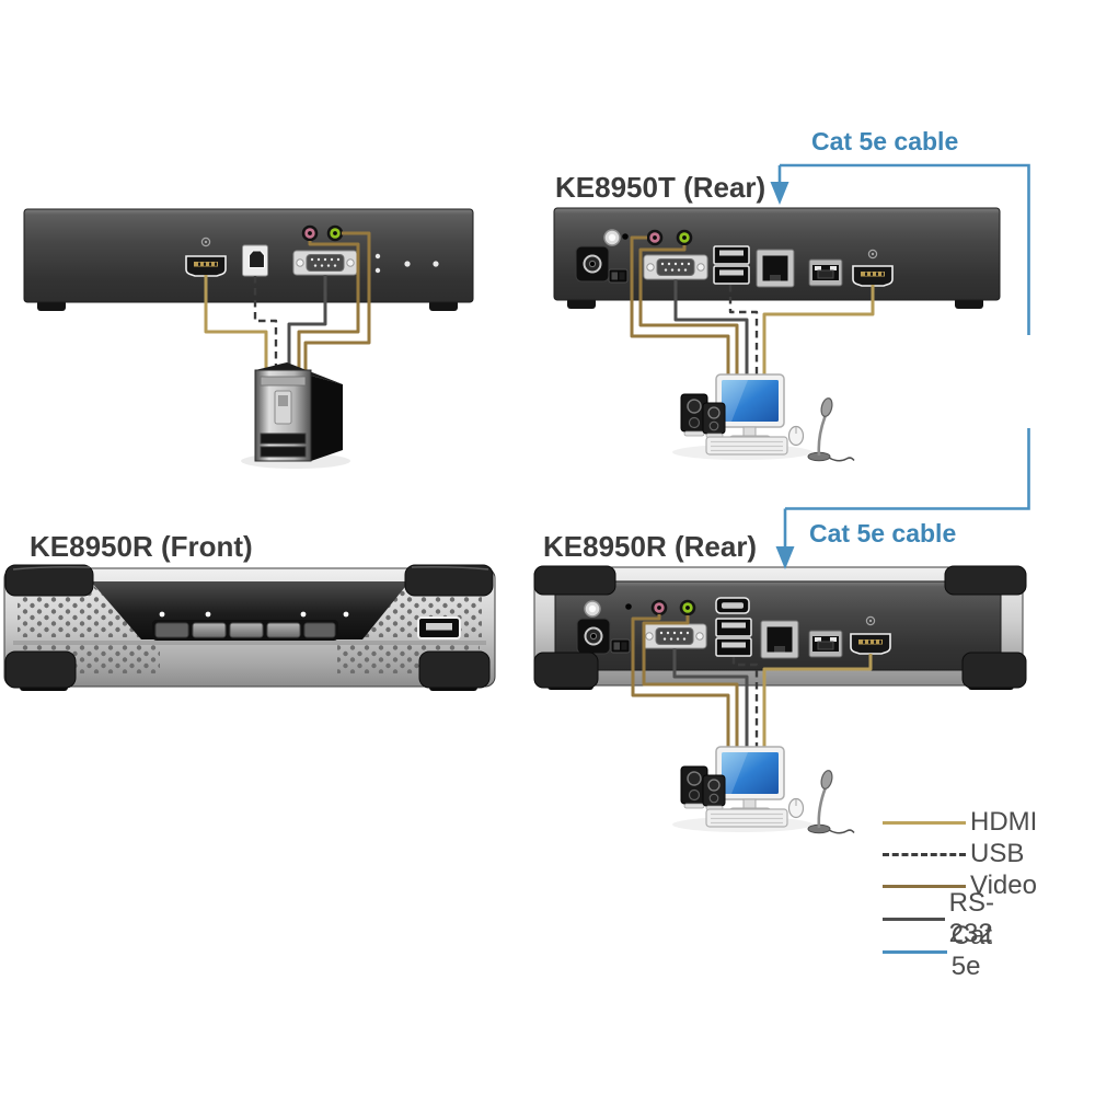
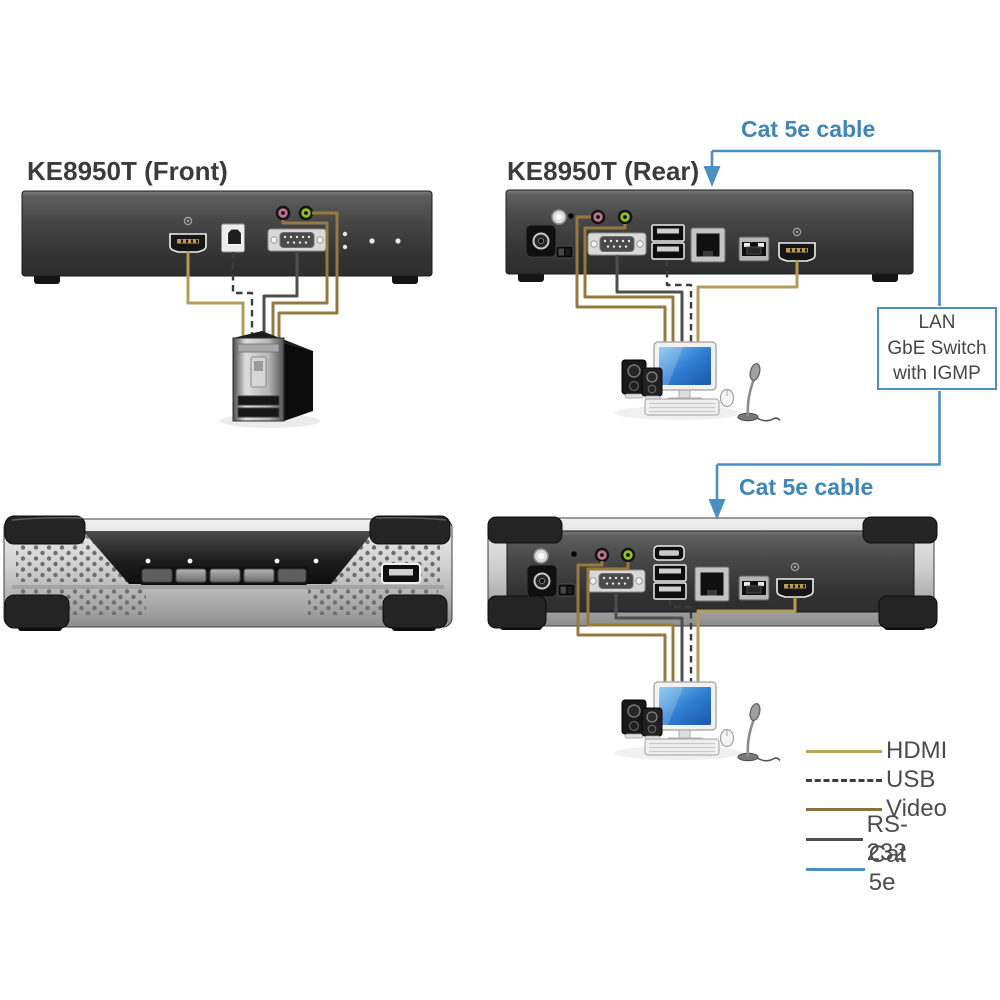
+ KE8950T (Front)
  KE8950T (Rear)
- KE8950R (Front)
- KE8950R (Rear)
  Cat 5e cable
  Cat 5e cable
+ LAN
+ GbE Switch
+ with IGMP
  HDMI
  USB
  Video
  RS-232
  Cat 5e
